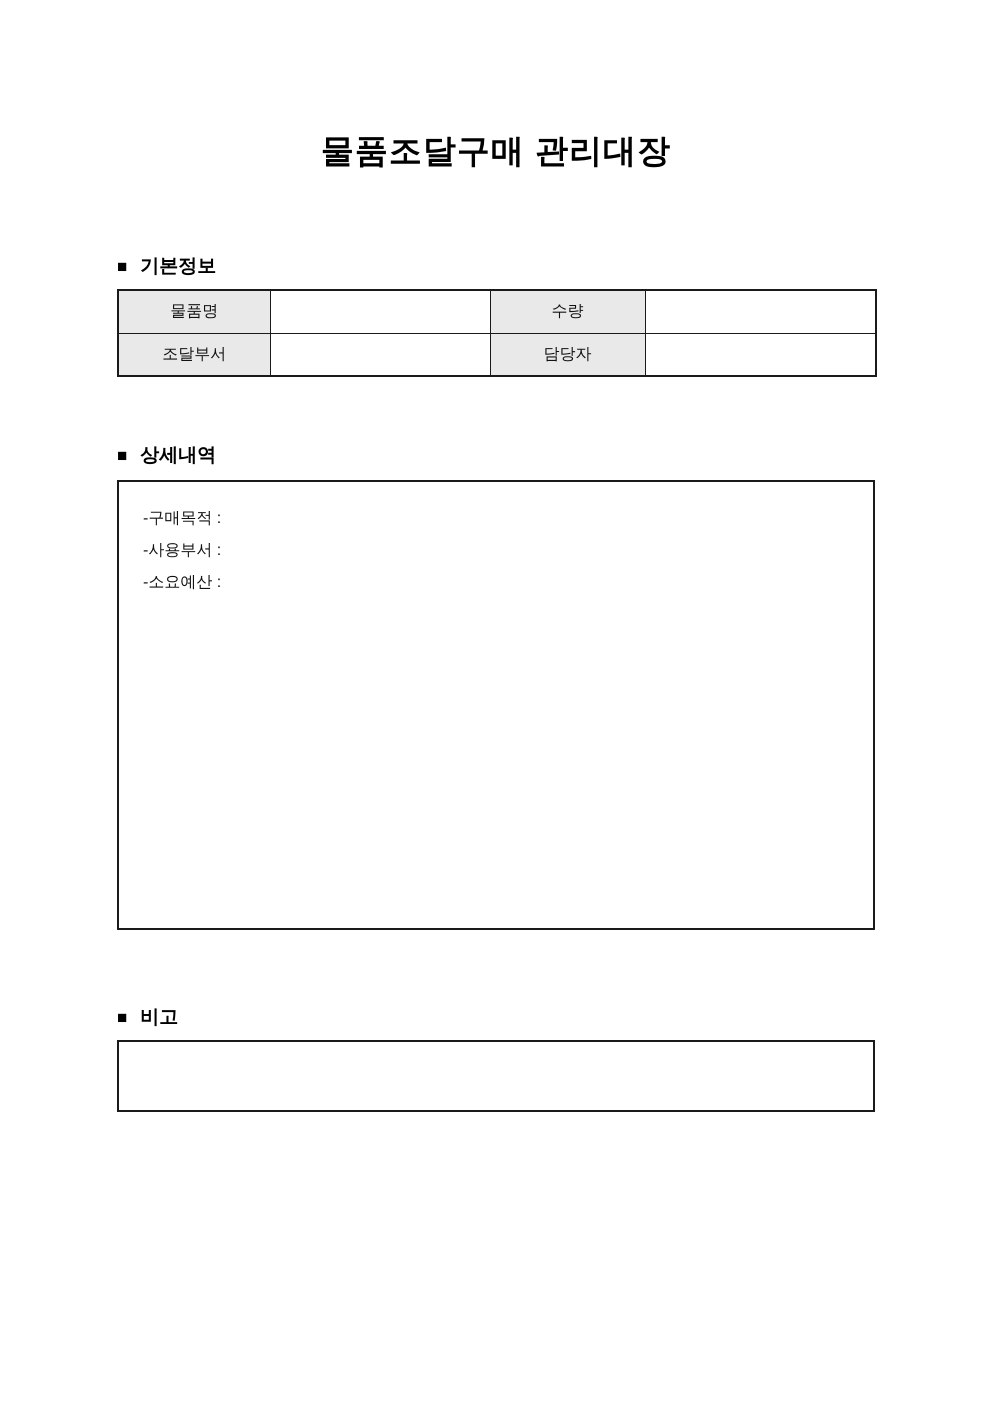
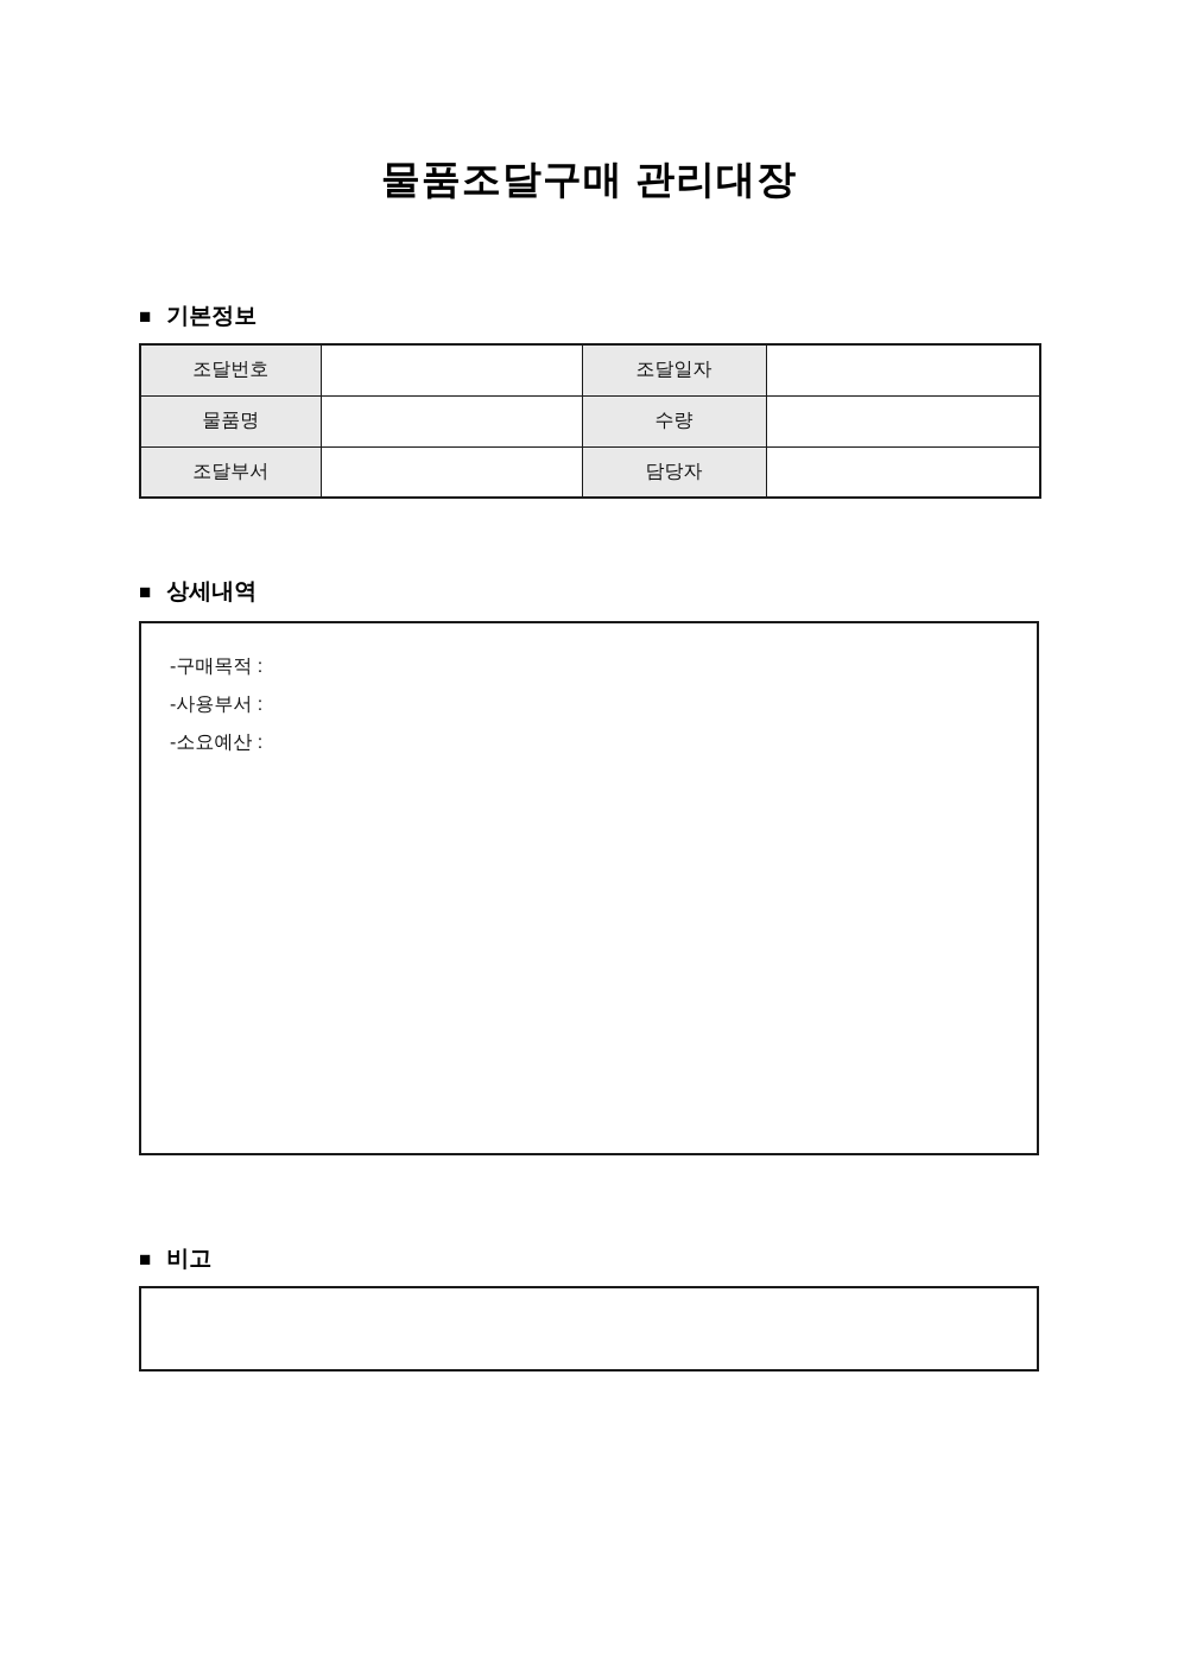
  물품조달구매 관리대장
  ■
  기본정보
+ 조달번호		조달일자
  물품명		수량
  조달부서		담당자
  ■
  상세내역
  -구매목적 :
  -사용부서 :
  -소요예산 :
  ■
  비고
